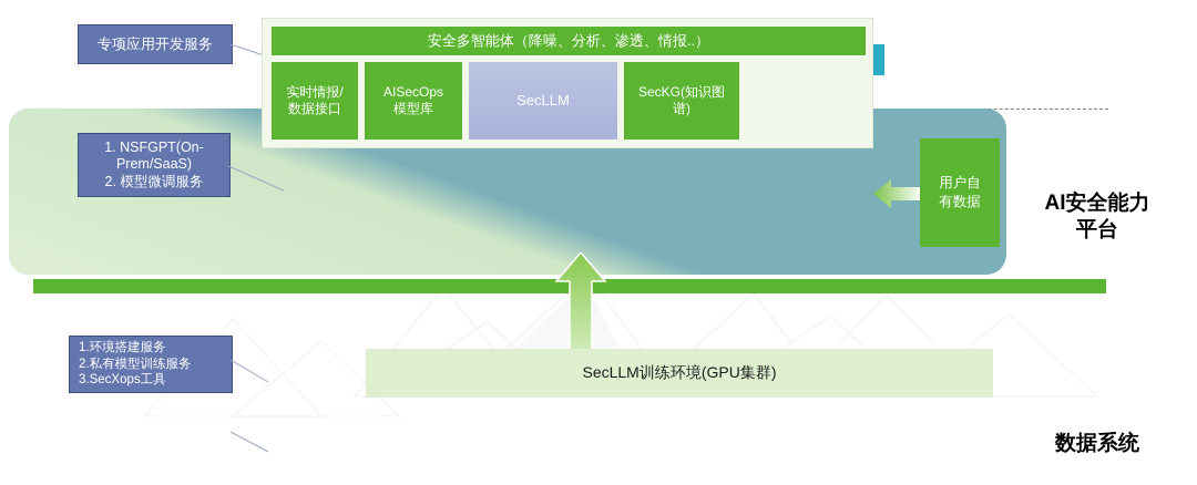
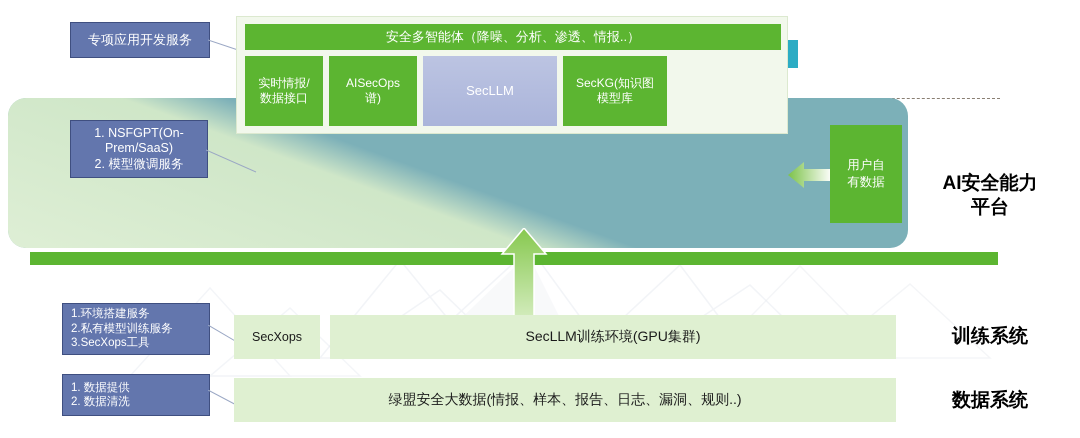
  专项应用开发服务
  1. NSFGPT(On-
  Prem/SaaS)
  2. 模型微调服务
  安全多智能体（降噪、分析、渗透、情报..）
  实时情报/
  数据接口
  AISecOps
- 模型库
+ 谱)
  SecLLM
  SecKG(知识图
- 谱)
+ 模型库
  用户自
  有数据
  AI安全能力
  平台
  1.环境搭建服务
  2.私有模型训练服务
  3.SecXops工具
+ SecXops
  SecLLM训练环境(GPU集群)
+ 训练系统
+ 1. 数据提供
+ 2. 数据清洗
+ 绿盟安全大数据(情报、样本、报告、日志、漏洞、规则..)
  数据系统
